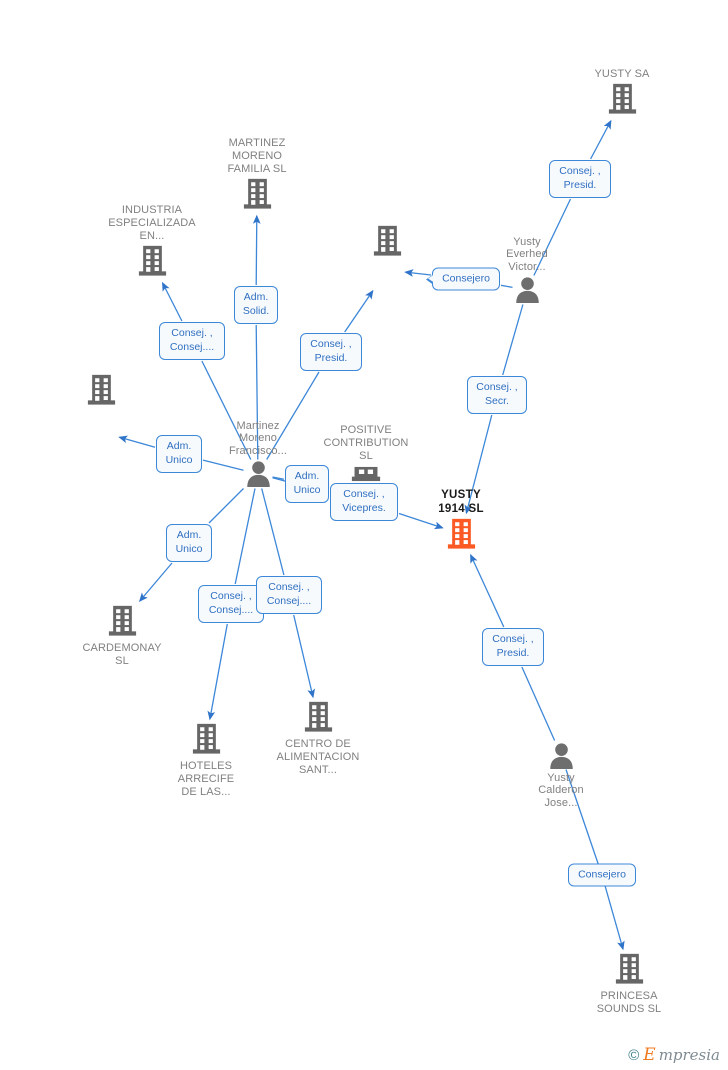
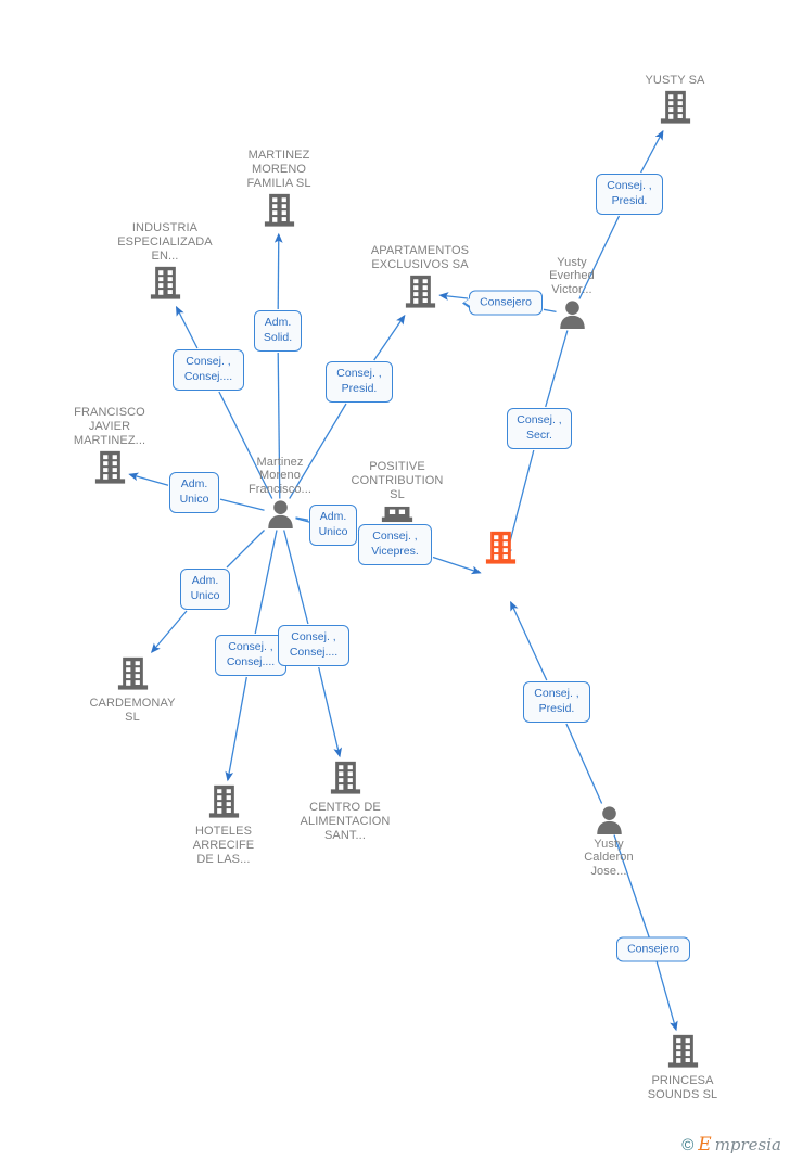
  YUSTY SA
  MARTINEZ
  MORENO
  FAMILIA SL
  INDUSTRIA
  ESPECIALIZADA
  EN...
+ APARTAMENTOS
+ EXCLUSIVOS SA
  Yusty
  Everhed
  Victor...
+ FRANCISCO
+ JAVIER
+ MARTINEZ...
  Martinez
  Moreno
  Francisco...
  POSITIVE
  CONTRIBUTION
  SL
- YUSTY
- 1914 SL
  CARDEMONAY
  SL
  HOTELES
  ARRECIFE
  DE LAS...
  CENTRO DE
  ALIMENTACION
  SANT...
  Yusty
  Calderon
  Jose...
  PRINCESA
  SOUNDS SL
  Consej. ,
  Presid.
  Adm.
  Solid.
  Consej. ,
  Consej....
  Consej. ,
  Presid.
  Consejero
  Consej. ,
  Secr.
  Adm.
  Unico
  Adm.
  Unico
  Consej. ,
  Vicepres.
  Adm.
  Unico
  Consej. ,
  Consej....
  Consej. ,
  Consej....
  Consej. ,
  Presid.
  Consejero
  ©
  E
  mpresia
